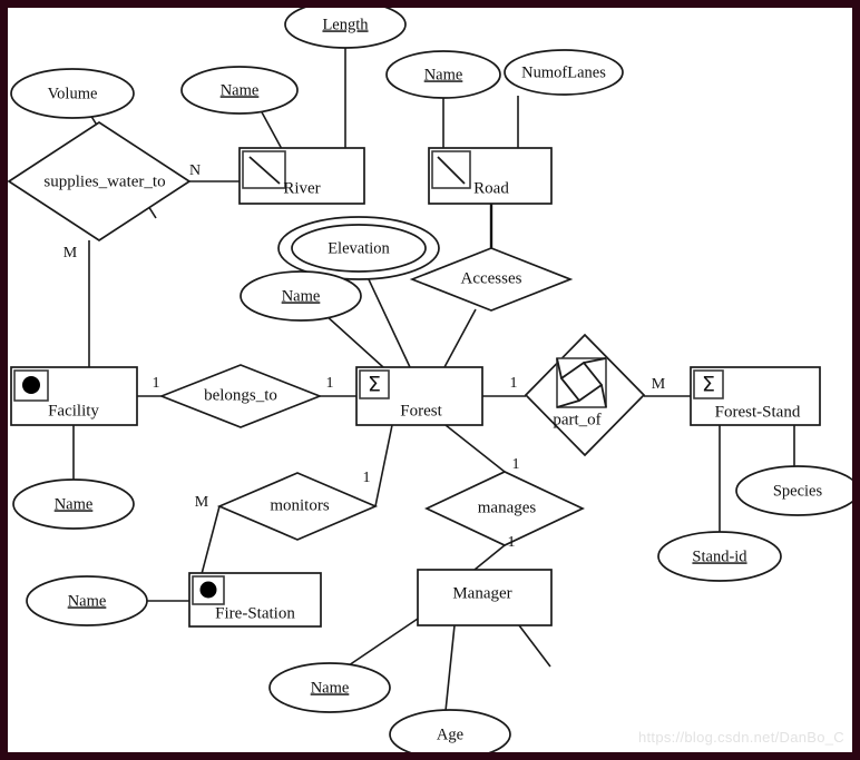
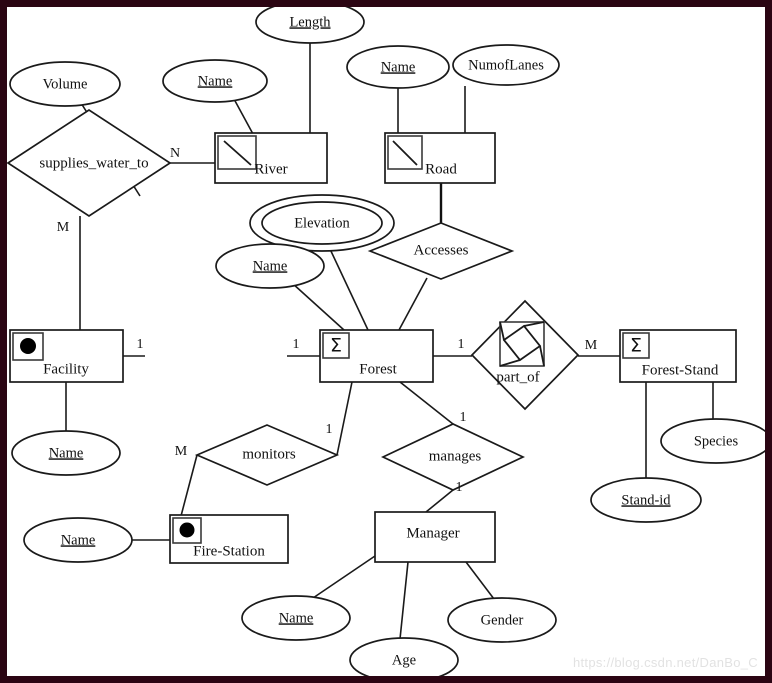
  supplies_water_to
  Accesses
- belongs_to
  part_of
  monitors
  manages
  River
  Road
  Facility
  Σ
  Forest
  Σ
  Forest-Stand
  Fire-Station
  Manager
  Length
  Name
  Name
  NumofLanes
  Volume
  Elevation
  Name
  Name
  Name
  Stand-id
  Species
  Name
  Age
+ Gender
  N
  M
  1
  1
  1
  M
  M
  1
  1
  1
  https://blog.csdn.net/DanBo_C
